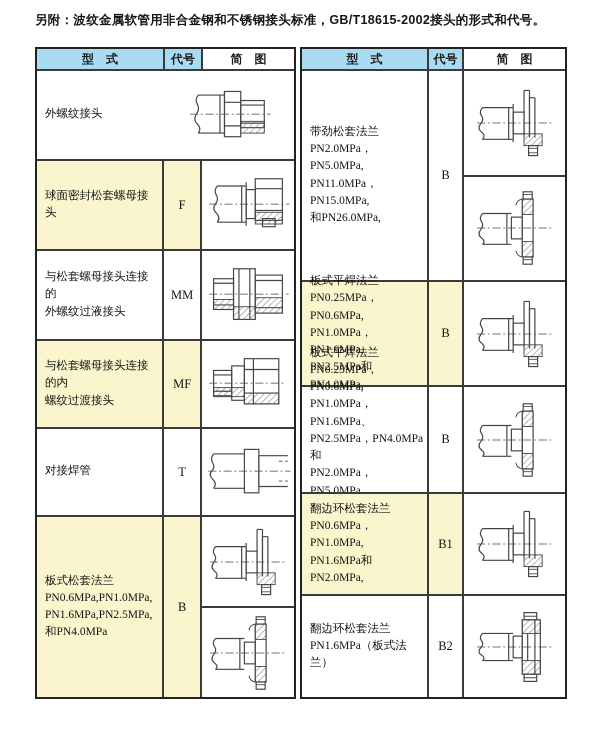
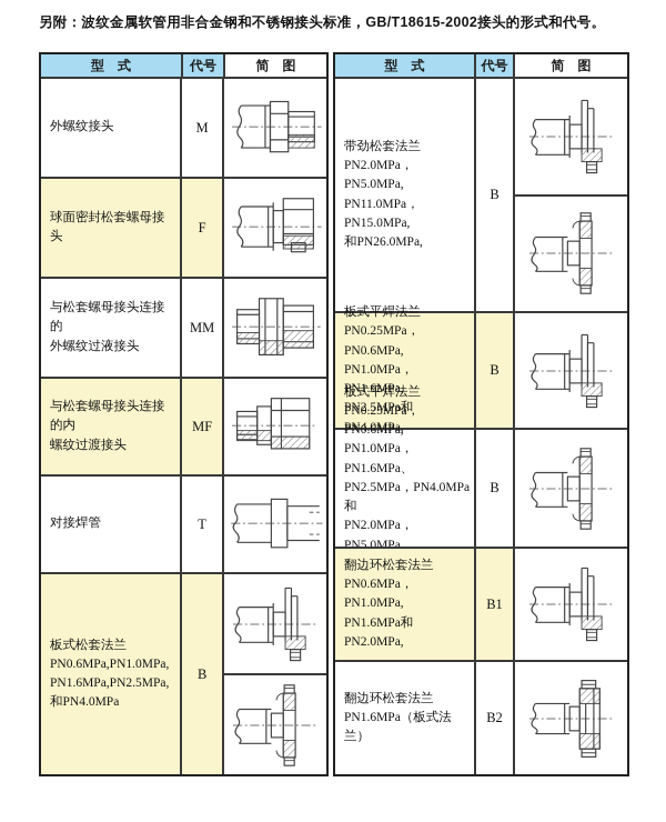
  另附：波纹金属软管用非合金钢和不锈钢接头标准，GB/T18615-2002接头的形式和代号。
  型 式
  代号
  简 图
  外螺纹接头
+ M
  球面密封松套螺母接头
  F
  与松套螺母接头连接的
  外螺纹过液接头
  MM
  与松套螺母接头连接的内
  螺纹过渡接头
  MF
  对接焊管
  T
  板式松套法兰
  PN0.6MPa,PN1.0MPa,
  PN1.6MPa,PN2.5MPa,
  和PN4.0MPa
  B
  型 式
  代号
  简 图
  带劲松套法兰
  PN2.0MPa，PN5.0MPa,
  PN11.0MPa，PN15.0MPa,
  和PN26.0MPa,
  B
  板式平焊法兰
  PN0.25MPa，PN0.6MPa,
  PN1.0MPa，PN1.6MPa,
  PN2.5MPa和PN4.0MPa,
  B
  板式平焊法兰
  PN0.25MPa，PN0.6MPa,
  PN1.0MPa，PN1.6MPa、
  PN2.5MPa，PN4.0MPa和
  PN2.0MPa，PN5.0MPa,
  B
  翻边环松套法兰
  PN0.6MPa，PN1.0MPa,
  PN1.6MPa和PN2.0MPa,
  B1
  翻边环松套法兰
  PN1.6MPa（板式法兰）
  B2
